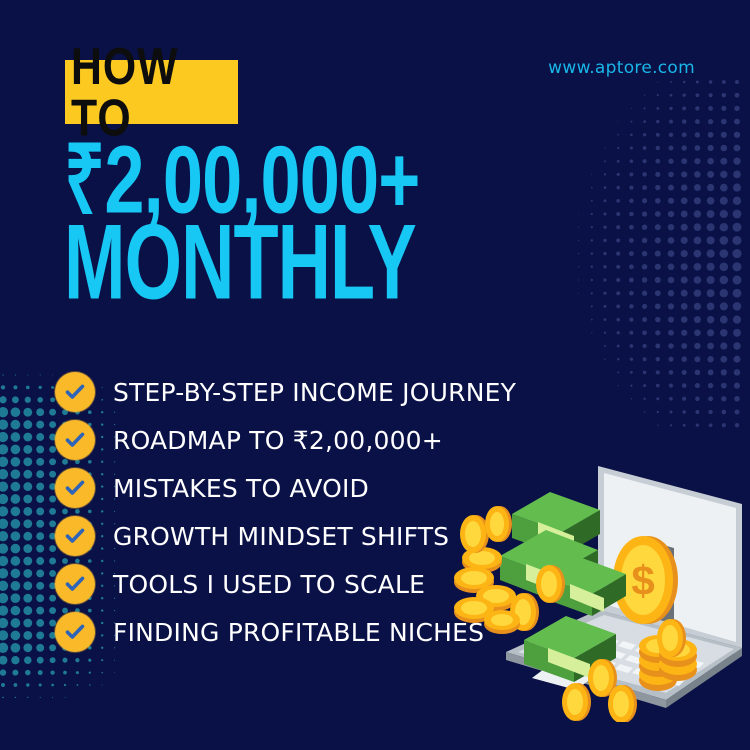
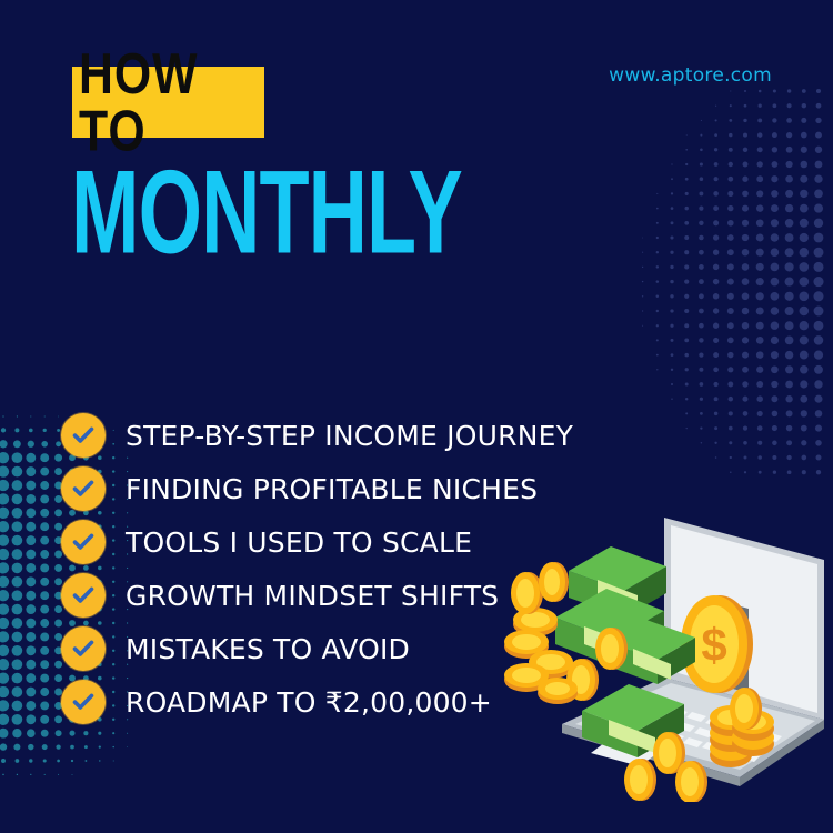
  www.aptore.com
  HOW TO
- ₹2,00,000+
  MONTHLY
  STEP-BY-STEP INCOME JOURNEY
- ROADMAP TO ₹2,00,000+
+ FINDING PROFITABLE NICHES
- MISTAKES TO AVOID
+ TOOLS I USED TO SCALE
  GROWTH MINDSET SHIFTS
- TOOLS I USED TO SCALE
+ MISTAKES TO AVOID
- FINDING PROFITABLE NICHES
+ ROADMAP TO ₹2,00,000+
  $
